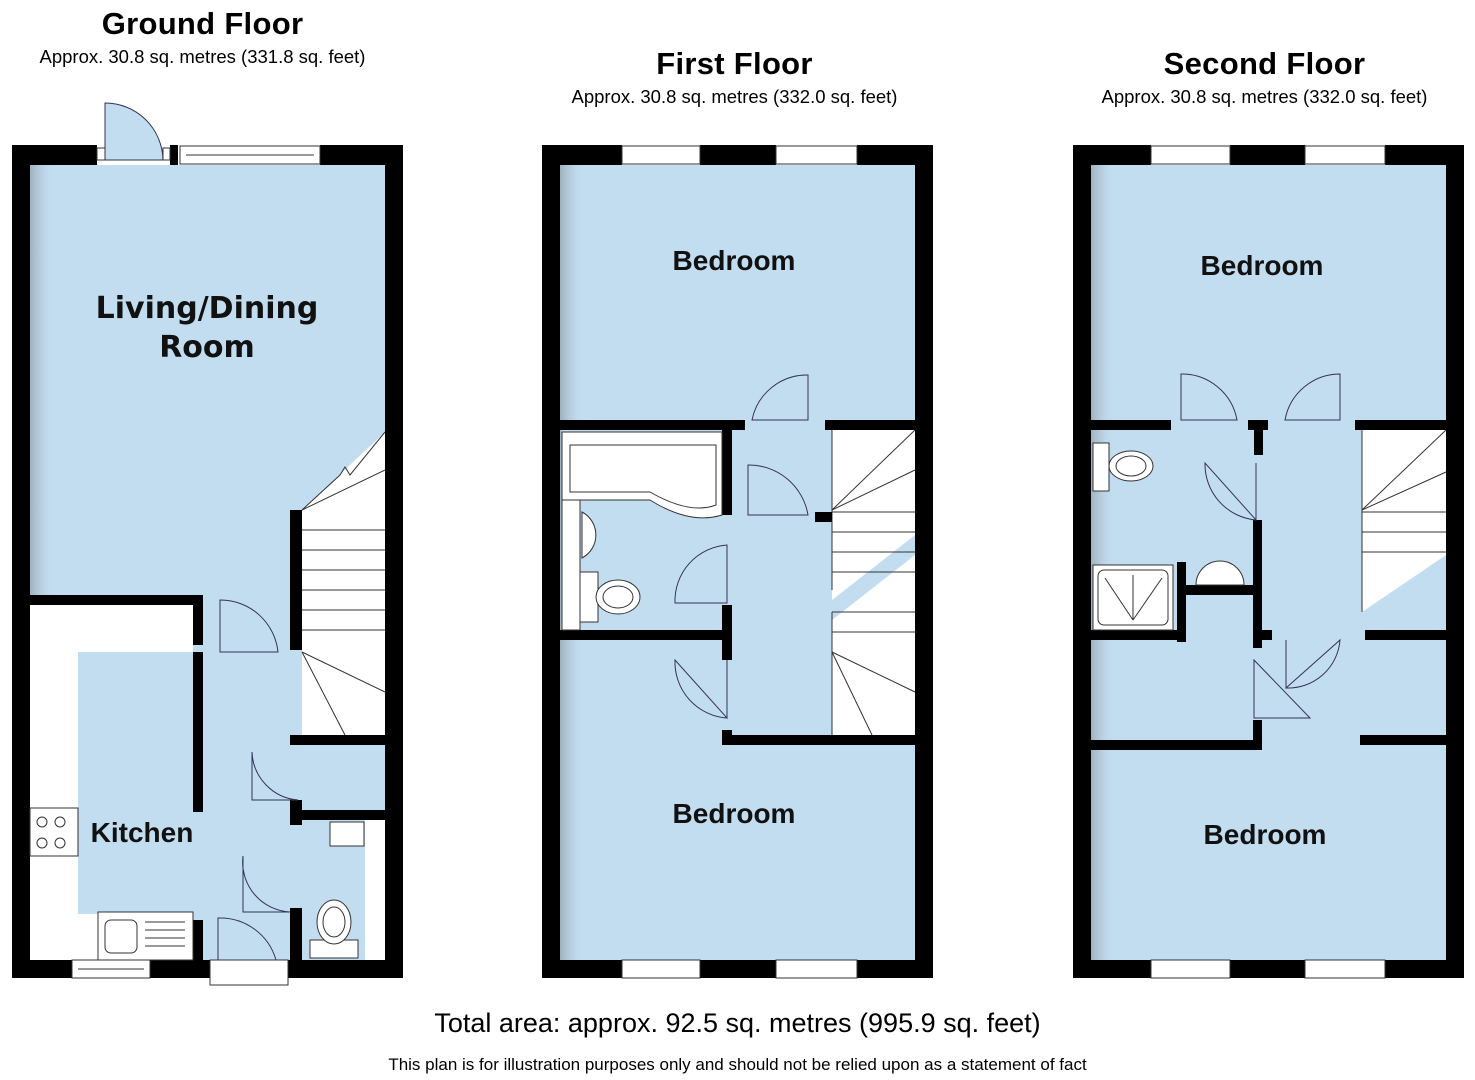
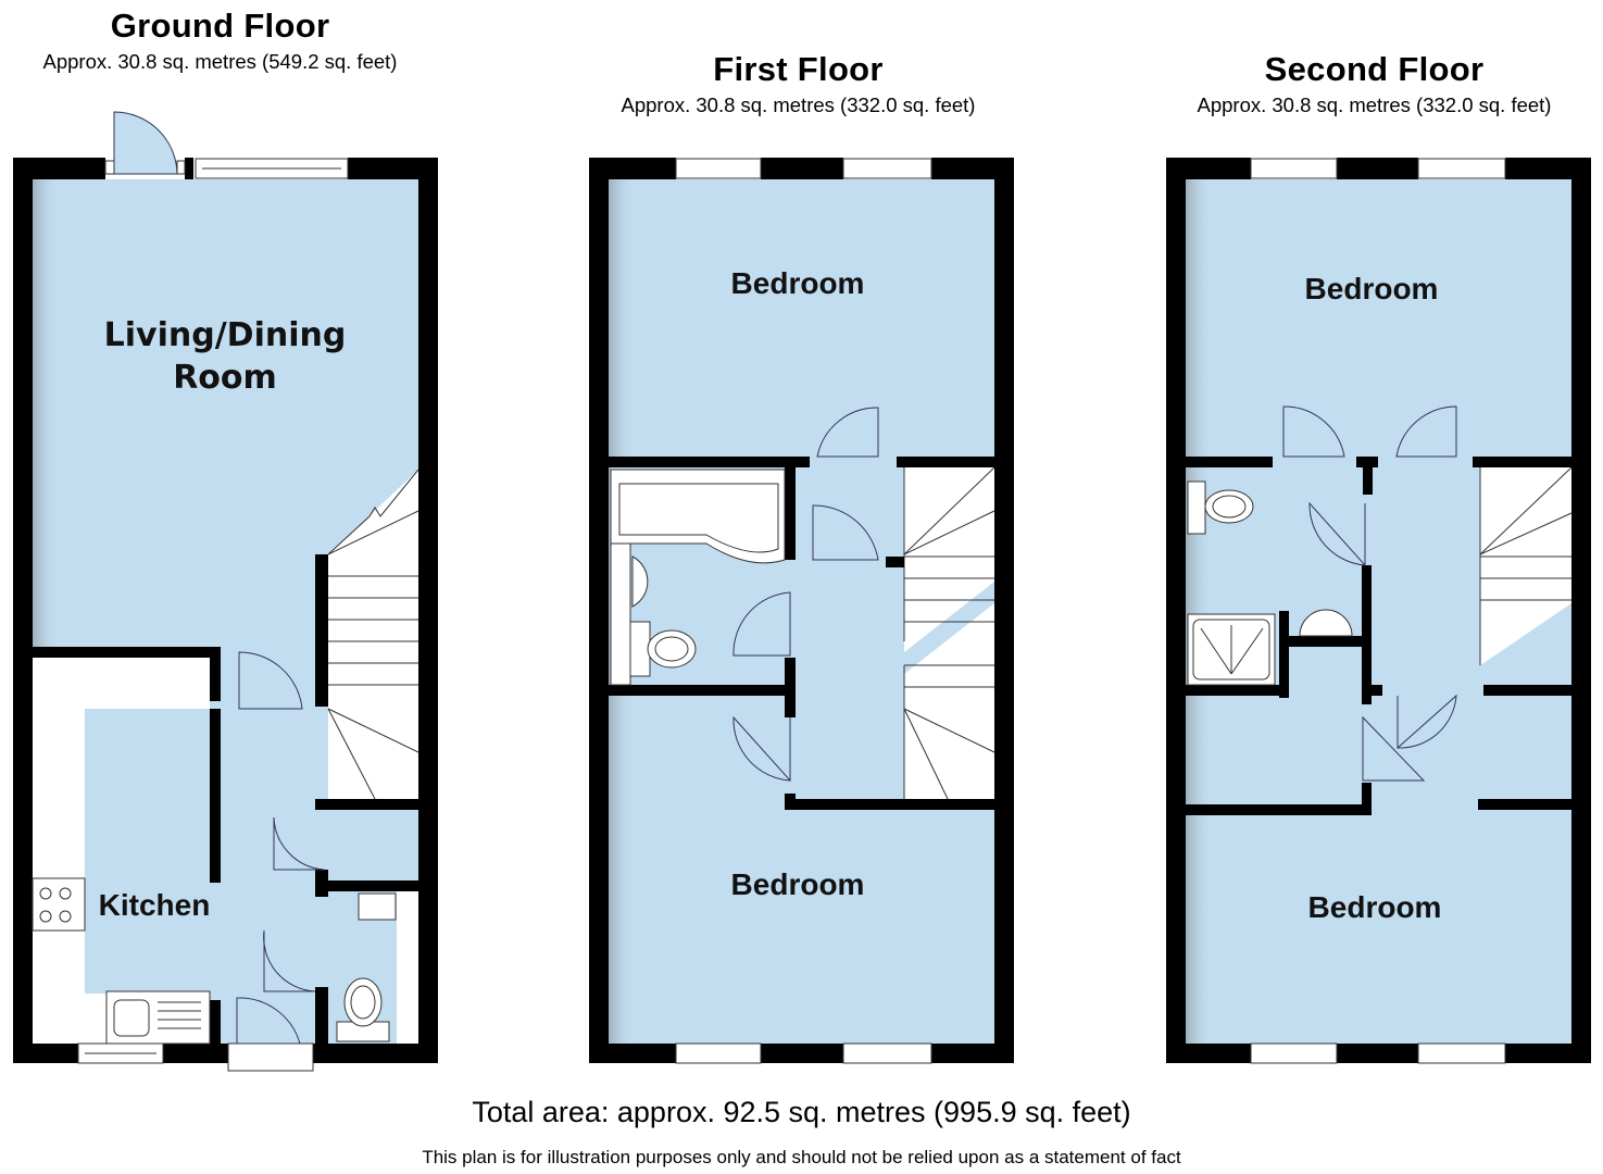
  Ground Floor
- Approx. 30.8 sq. metres (331.8 sq. feet)
+ Approx. 30.8 sq. metres (549.2 sq. feet)
  First Floor
  Approx. 30.8 sq. metres (332.0 sq. feet)
  Second Floor
  Approx. 30.8 sq. metres (332.0 sq. feet)
  Living/Dining
  Room
  Kitchen
  Bedroom
  Bedroom
  Bedroom
  Bedroom
  Total area: approx. 92.5 sq. metres (995.9 sq. feet)
  This plan is for illustration purposes only and should not be relied upon as a statement of fact
